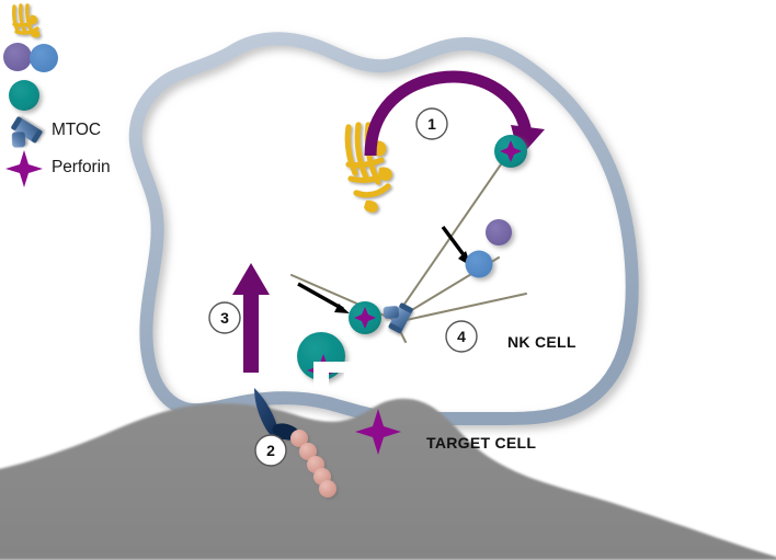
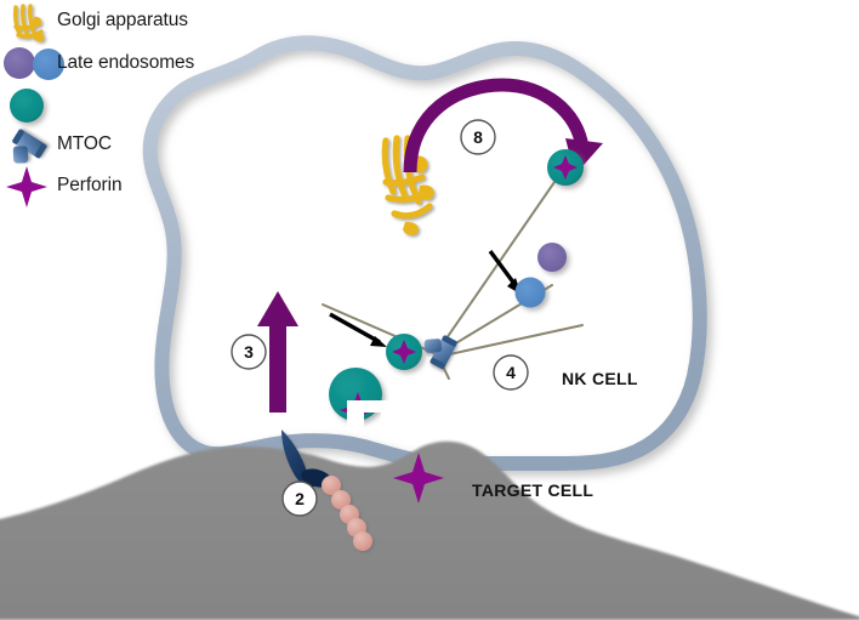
  TARGET CELL
- 1
+ 8
  2
  3
  4
  NK CELL
+ Golgi apparatus
+ Late endosomes
  MTOC
  Perforin
